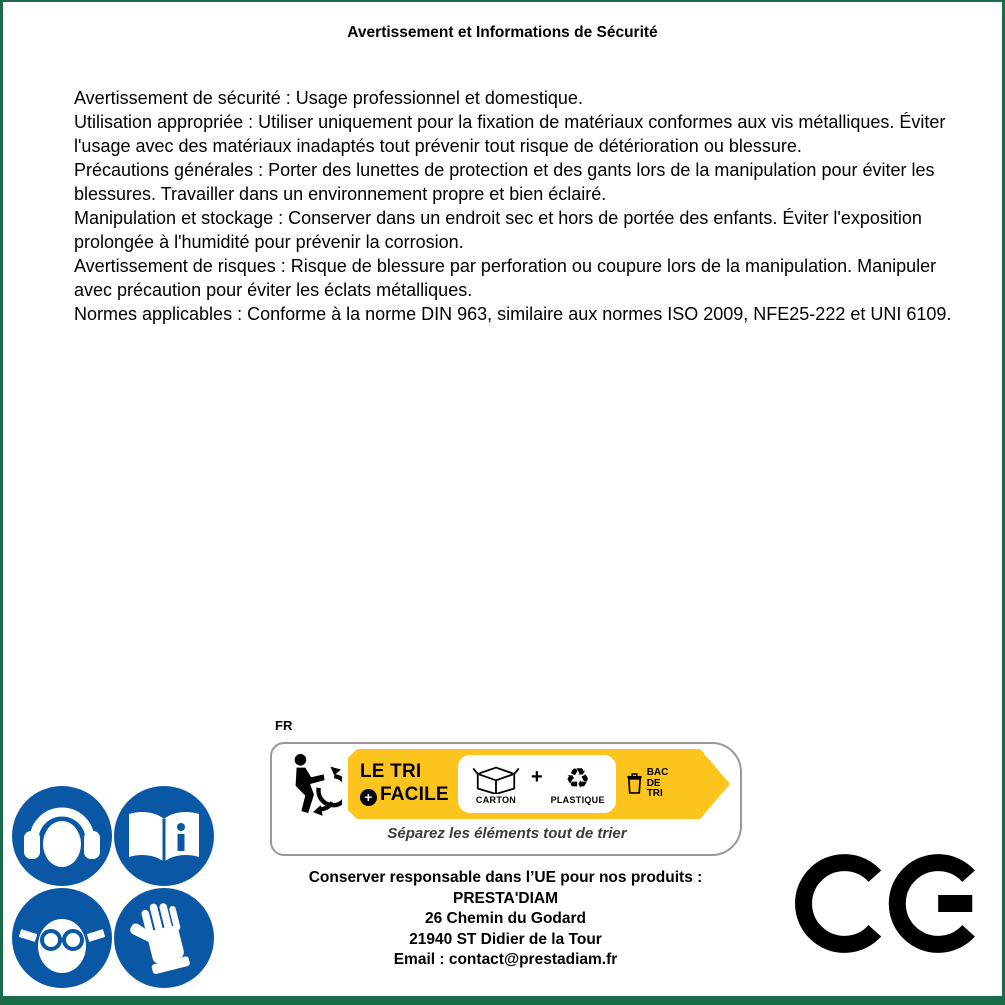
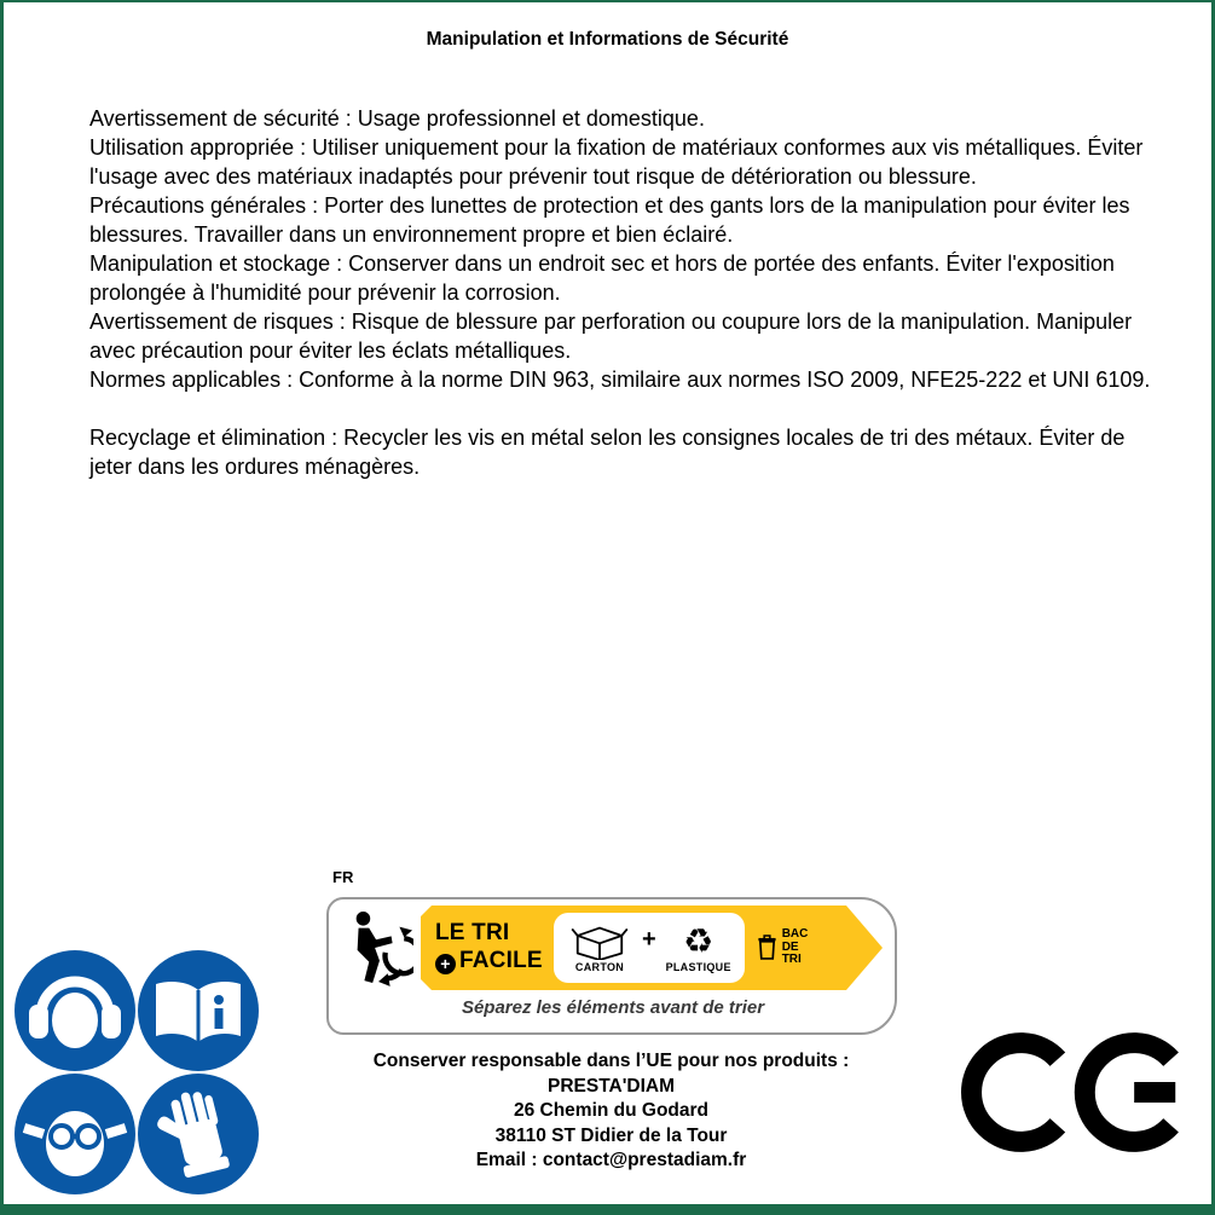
- Avertissement et Informations de Sécurité
+ Manipulation et Informations de Sécurité
  Avertissement de sécurité : Usage professionnel et domestique.
- Utilisation appropriée : Utiliser uniquement pour la fixation de matériaux conformes aux vis métalliques. Éviter l'usage avec des matériaux inadaptés tout prévenir tout risque de détérioration ou blessure.
+ Utilisation appropriée : Utiliser uniquement pour la fixation de matériaux conformes aux vis métalliques. Éviter l'usage avec des matériaux inadaptés pour prévenir tout risque de détérioration ou blessure.
  Précautions générales : Porter des lunettes de protection et des gants lors de la manipulation pour éviter les blessures. Travailler dans un environnement propre et bien éclairé.
  Manipulation et stockage : Conserver dans un endroit sec et hors de portée des enfants. Éviter l'exposition prolongée à l'humidité pour prévenir la corrosion.
  Avertissement de risques : Risque de blessure par perforation ou coupure lors de la manipulation. Manipuler avec précaution pour éviter les éclats métalliques.
  Normes applicables : Conforme à la norme DIN 963, similaire aux normes ISO 2009, NFE25-222 et UNI 6109.
+ Recyclage et élimination : Recycler les vis en métal selon les consignes locales de tri des métaux. Éviter de jeter dans les ordures ménagères.
  FR
  LE TRI
  + FACILE
  CARTON
  +
  ♻
  PLASTIQUE
  BAC
  DE
  TRI
- Séparez les éléments tout de trier
+ Séparez les éléments avant de trier
  Conserver responsable dans l’UE pour nos produits :
  PRESTA'DIAM
  26 Chemin du Godard
- 21940 ST Didier de la Tour
+ 38110 ST Didier de la Tour
  Email : contact@prestadiam.fr
